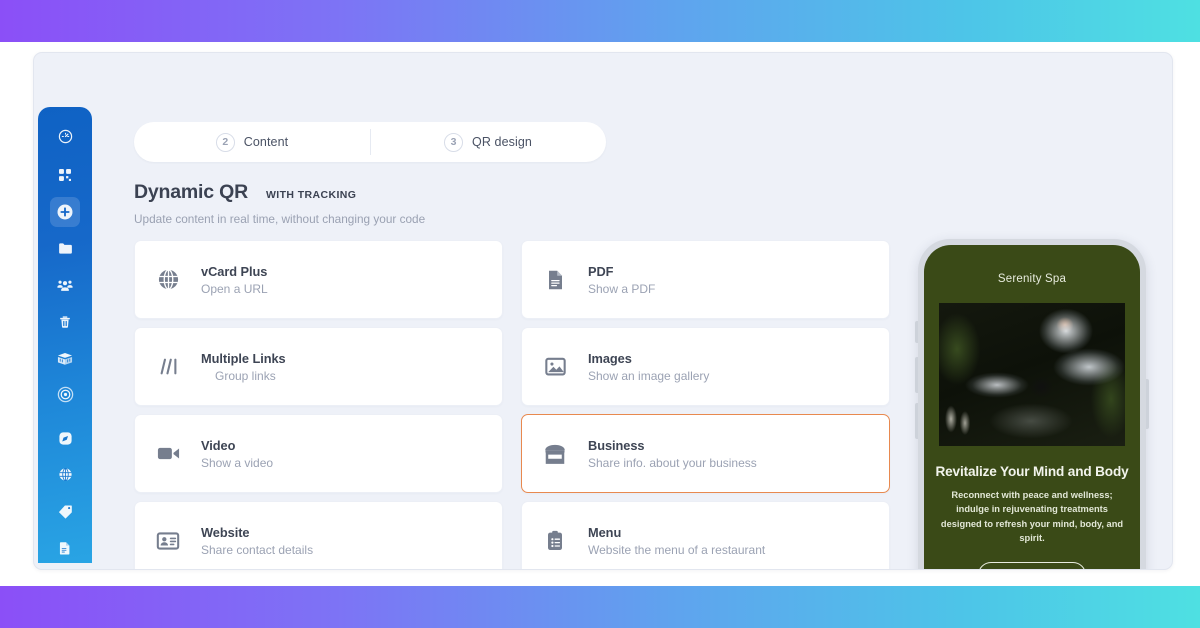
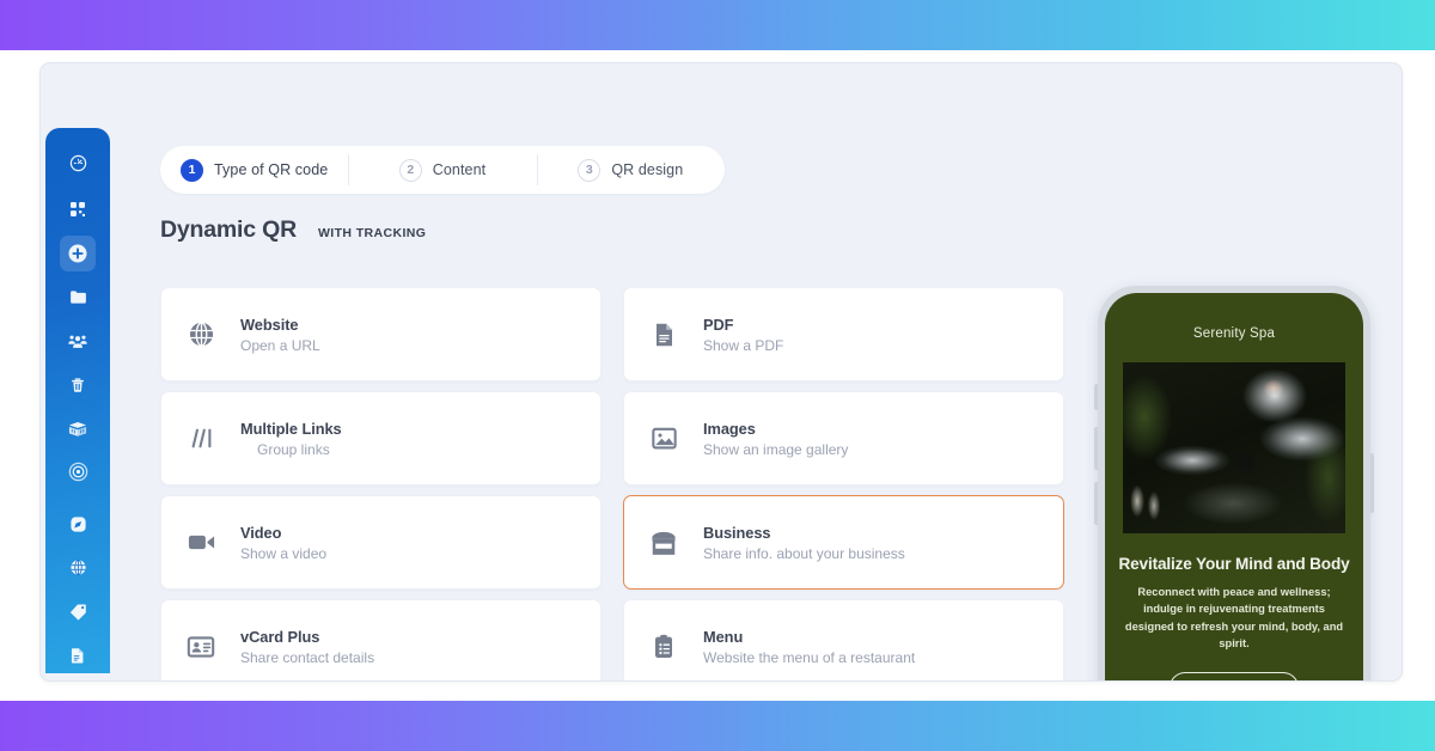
+ 1
+ Type of QR code
  2
  Content
  3
  QR design
  Dynamic QR
  WITH TRACKING
- Update content in real time, without changing your code
- vCard Plus
+ Website
  Open a URL
  PDF
  Show a PDF
  Multiple Links
  Group links
  Images
  Show an image gallery
  Video
  Show a video
  Business
  Share info. about your business
- Website
+ vCard Plus
  Share contact details
  Menu
  Website the menu of a restaurant
  Serenity Spa
  Revitalize Your Mind and Body
  Reconnect with peace and wellness; indulge in rejuvenating treatments designed to refresh your mind, body, and spirit.
